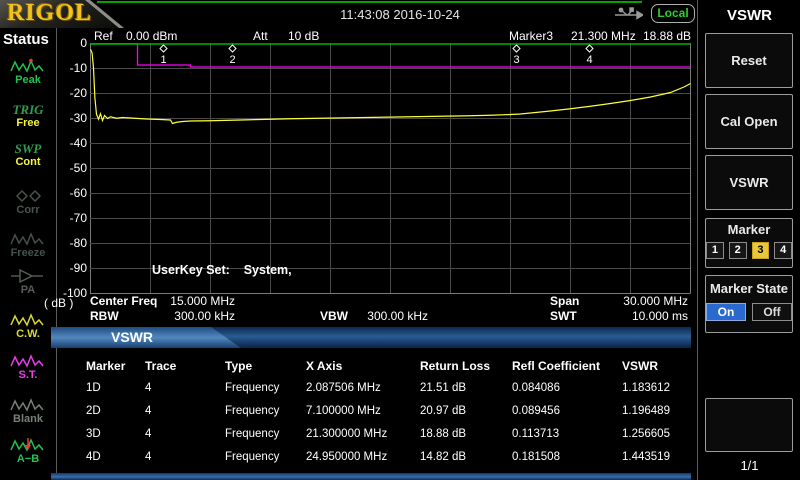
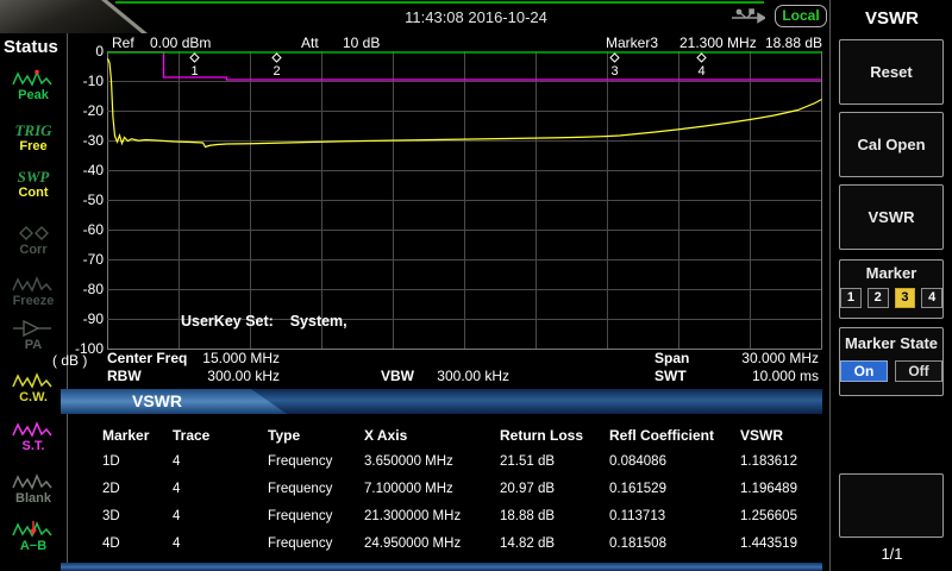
- RIGOL
  11:43:08 2016-10-24
  Local
  Status
  Peak
  TRIG
  Free
  SWP
  Cont
  Corr
  Freeze
  PA
  C.W.
  S.T.
  Blank
  A−B
  Ref
  0.00 dBm
  Att
  10 dB
  Marker3
  21.300 MHz
  18.88 dB
  0
  -10
  -20
  -30
  -40
  -50
  -60
  -70
  -80
  -90
  -100
  ( dB )
  1
  2
  3
  4
  UserKey Set: System,
  Center Freq
  15.000 MHz
  Span
  30.000 MHz
  RBW
  300.00 kHz
  VBW
  300.00 kHz
  SWT
  10.000 ms
  VSWR
  Marker
  Trace
  Type
  X Axis
  Return Loss
  Refl Coefficient
  VSWR
  1D
  4
  Frequency
- 2.087506 MHz
+ 3.650000 MHz
  21.51 dB
  0.084086
  1.183612
  2D
  4
  Frequency
  7.100000 MHz
  20.97 dB
- 0.089456
+ 0.161529
  1.196489
  3D
  4
  Frequency
  21.300000 MHz
  18.88 dB
  0.113713
  1.256605
  4D
  4
  Frequency
  24.950000 MHz
  14.82 dB
  0.181508
  1.443519
  VSWR
  Reset
  Cal Open
  VSWR
  Marker
  1
  2
  3
  4
  Marker State
  On
  Off
  1/1
